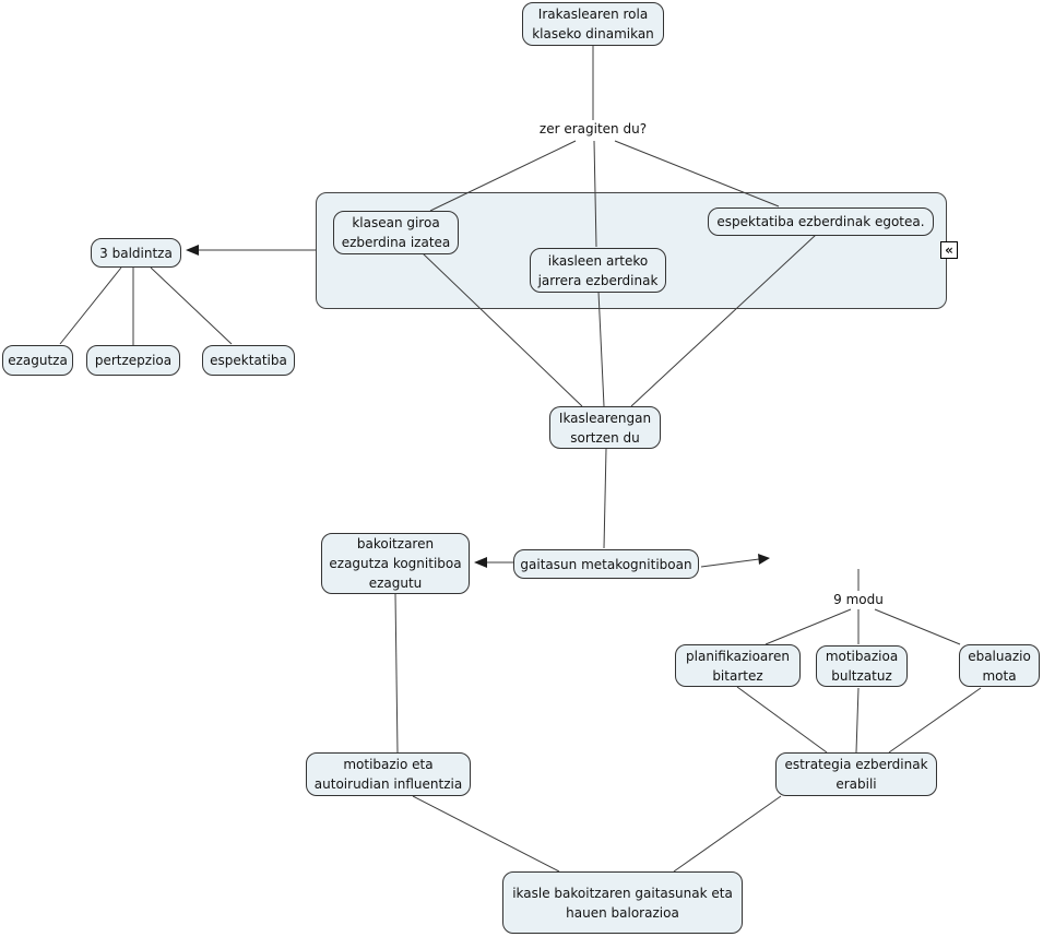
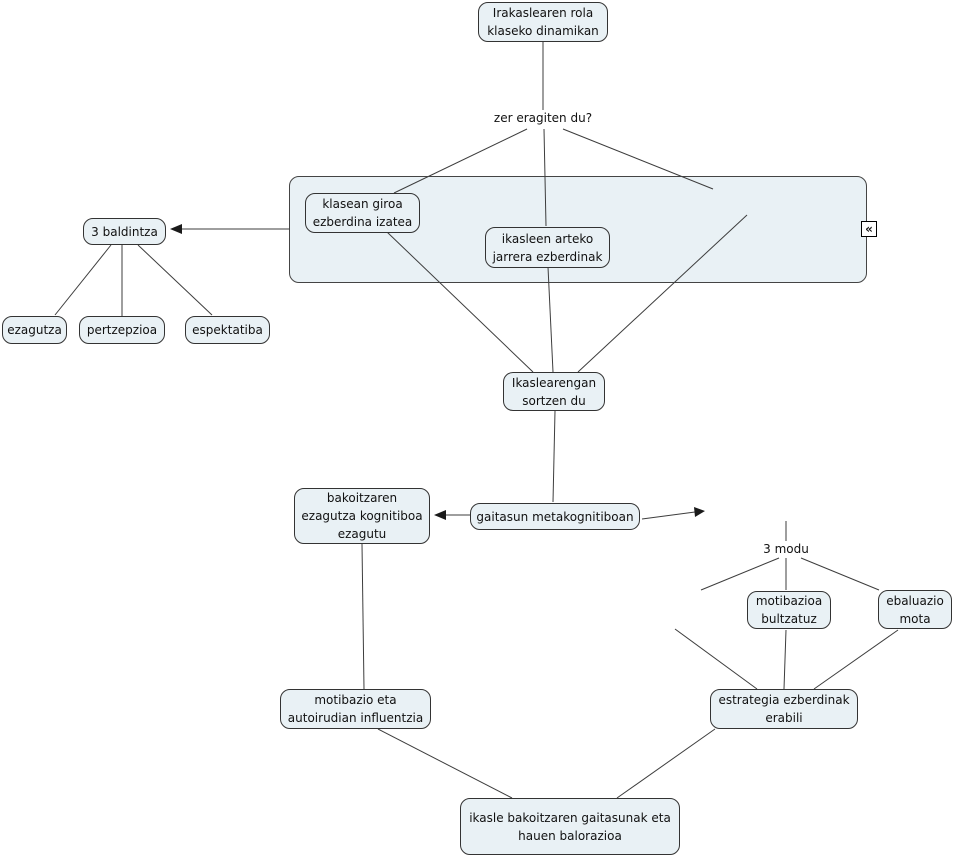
  Irakaslearen rola
  klaseko dinamikan
  klasean giroa
  ezberdina izatea
  ikasleen arteko
  jarrera ezberdinak
- espektatiba ezberdinak egotea.
  «
  3 baldintza
  ezagutza
  pertzepzioa
  espektatiba
  Ikaslearengan
  sortzen du
  bakoitzaren
  ezagutza kognitiboa
  ezagutu
  gaitasun metakognitiboan
- planifikazioaren
- bitartez
  motibazioa
  bultzatuz
  ebaluazio
  mota
  motibazio eta
  autoirudian influentzia
  estrategia ezberdinak
  erabili
  ikasle bakoitzaren gaitasunak eta
  hauen balorazioa
  zer eragiten du?
- 9 modu
+ 3 modu
